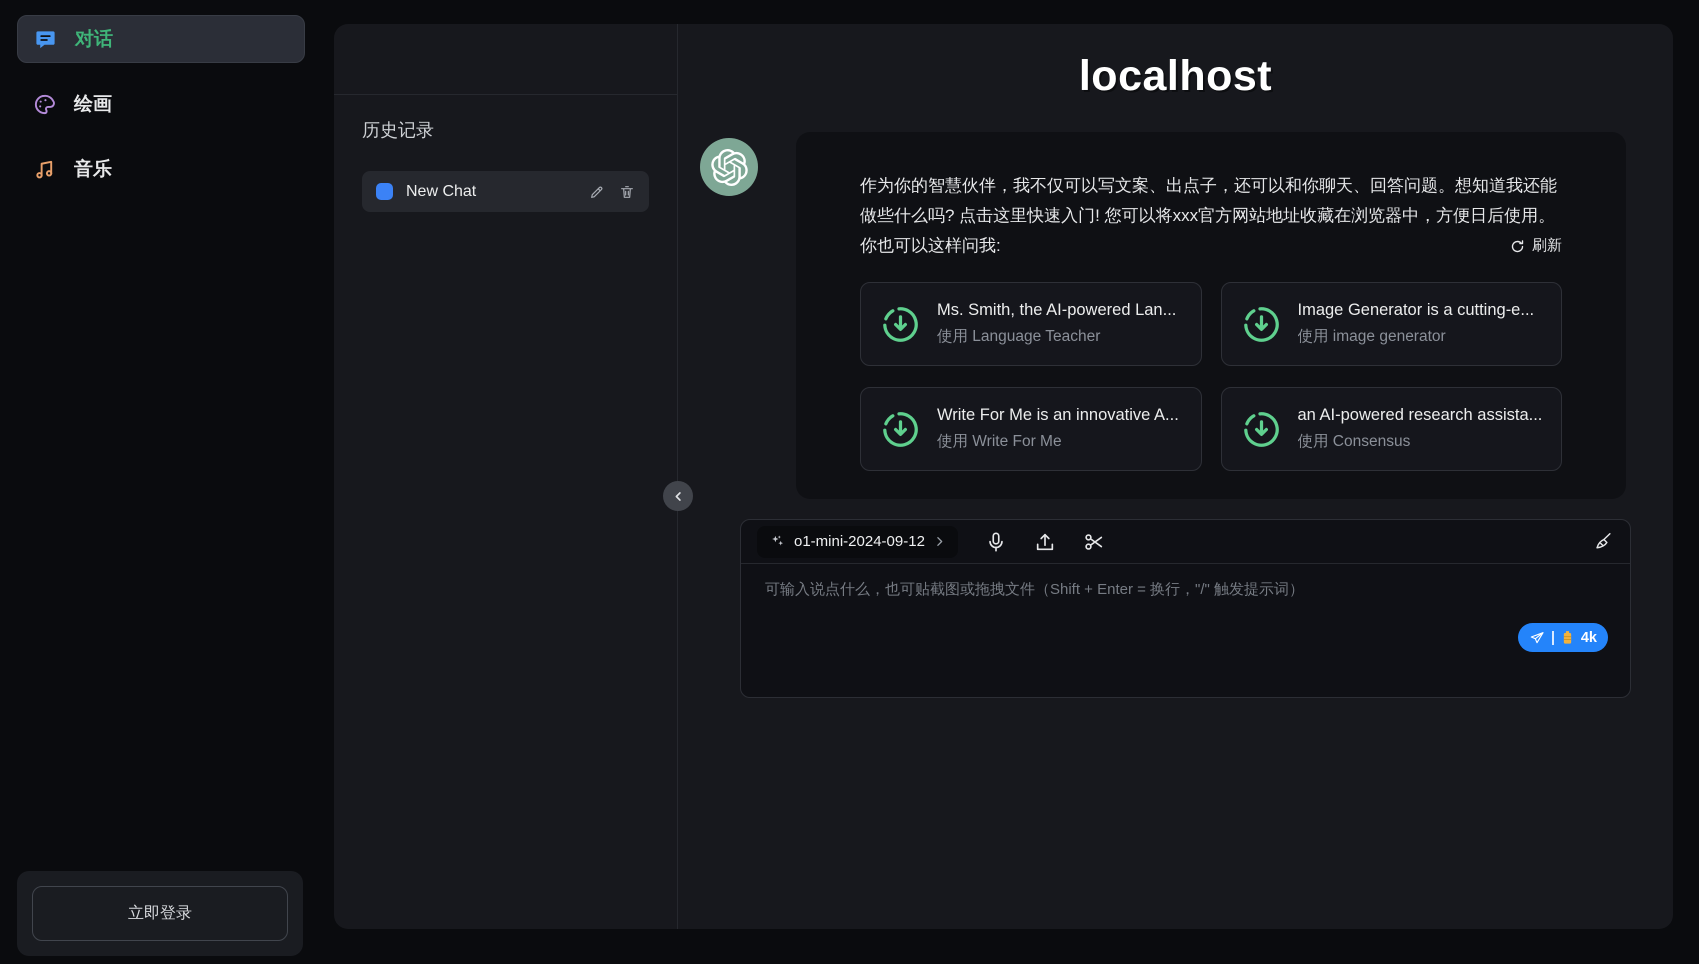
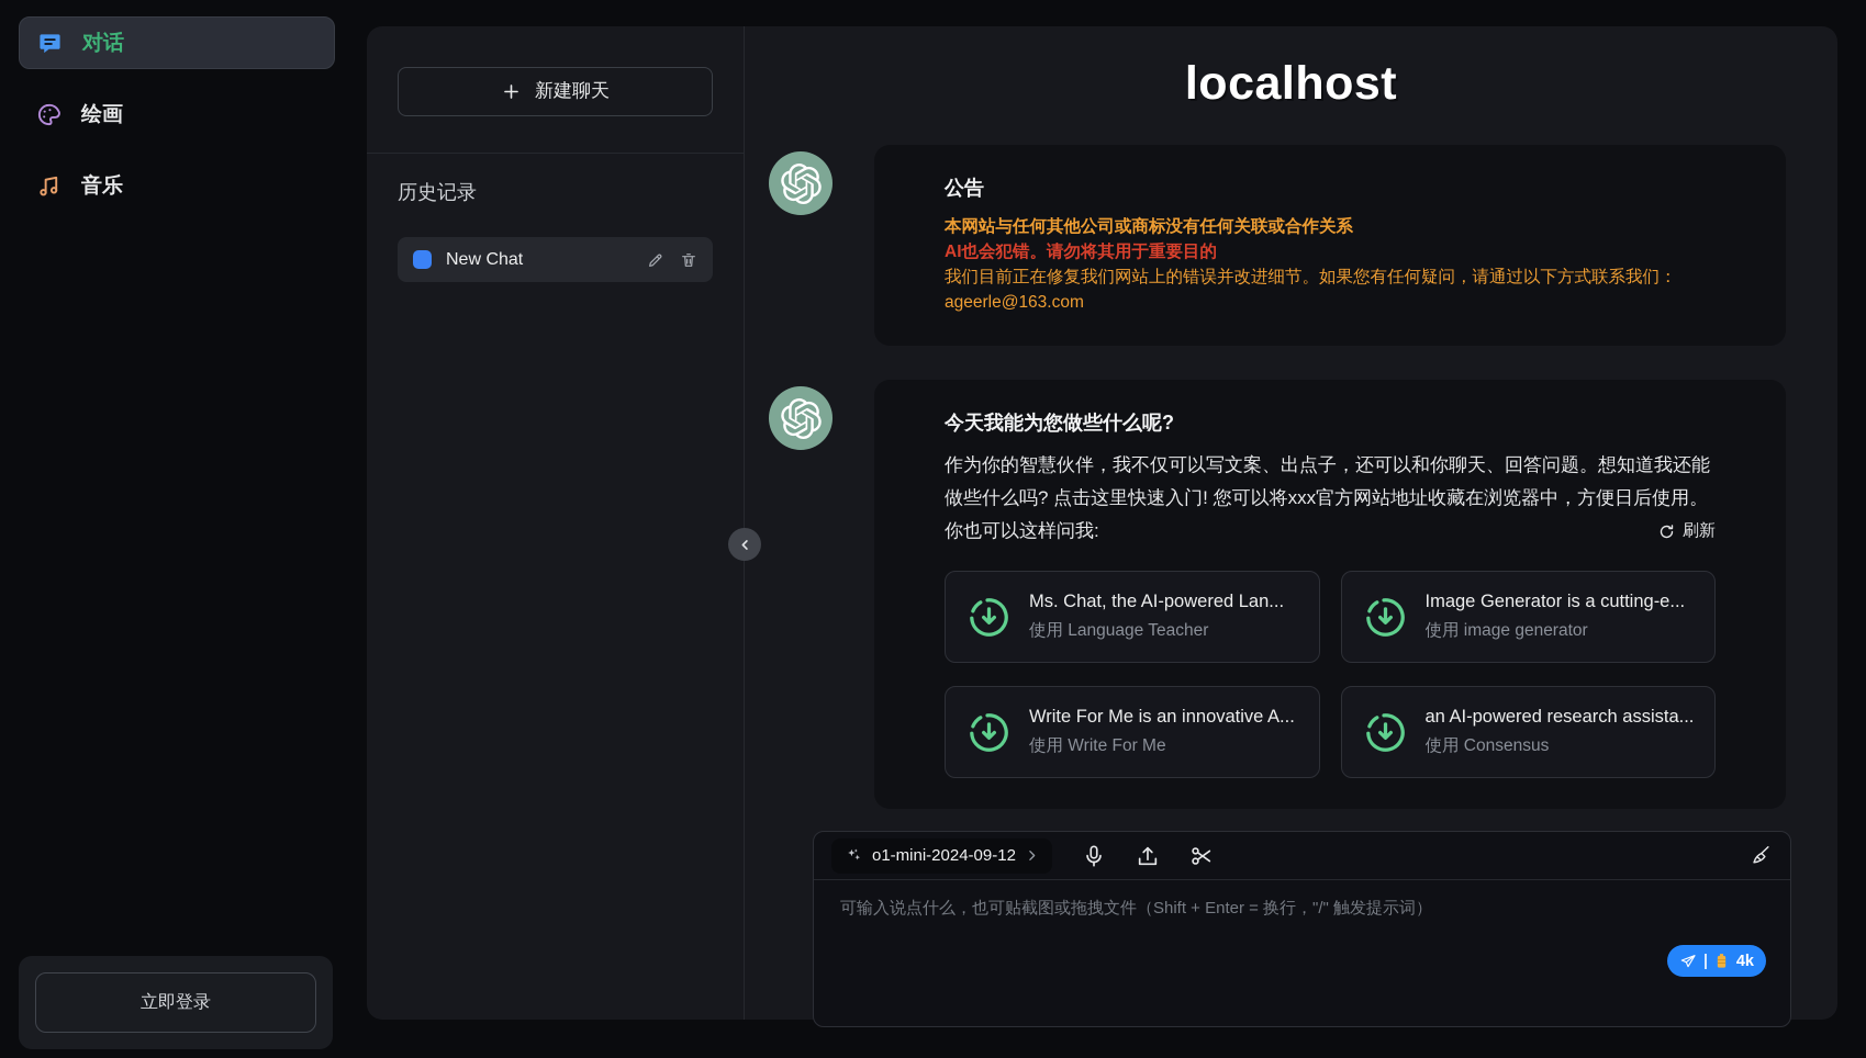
  对话
  绘画
  音乐
  立即登录
+ 新建聊天
  历史记录
  New Chat
  localhost
+ 公告
+ 本网站与任何其他公司或商标没有任何关联或合作关系
+ AI也会犯错。请勿将其用于重要目的
+ 我们目前正在修复我们网站上的错误并改进细节。如果您有任何疑问，请通过以下方式联系我们：
+ ageerle@163.com
+ 今天我能为您做些什么呢?
  作为你的智慧伙伴，我不仅可以写文案、出点子，还可以和你聊天、回答问题。想知道我还能做些什么吗? 点击这里快速入门! 您可以将xxx官方网站地址收藏在浏览器中，方便日后使用。
  你也可以这样问我:
  刷新
- Ms. Smith, the AI-powered Lan...
+ Ms. Chat, the AI-powered Lan...
  使用 Language Teacher
  Image Generator is a cutting-e...
  使用 image generator
  Write For Me is an innovative A...
  使用 Write For Me
  an AI-powered research assista...
  使用 Consensus
  o1-mini-2024-09-12
  可输入说点什么，也可贴截图或拖拽文件（Shift + Enter = 换行，"/" 触发提示词）
  4k
